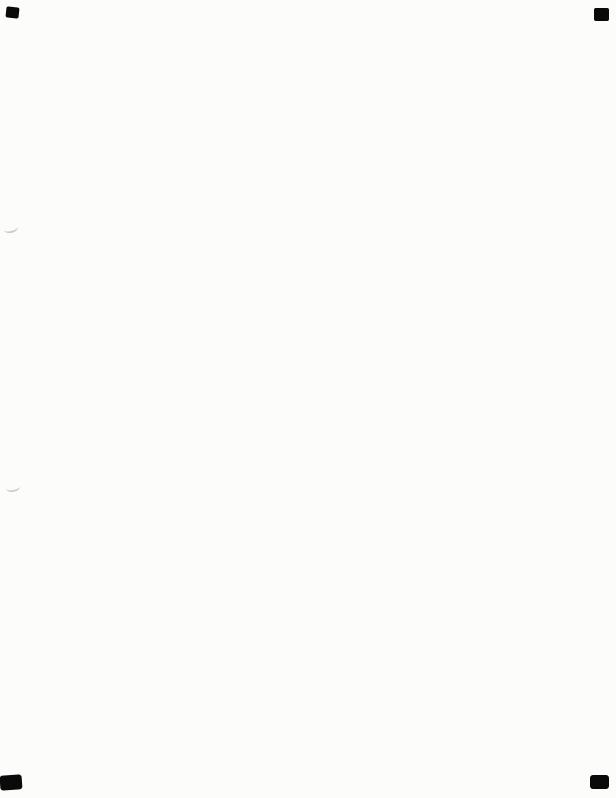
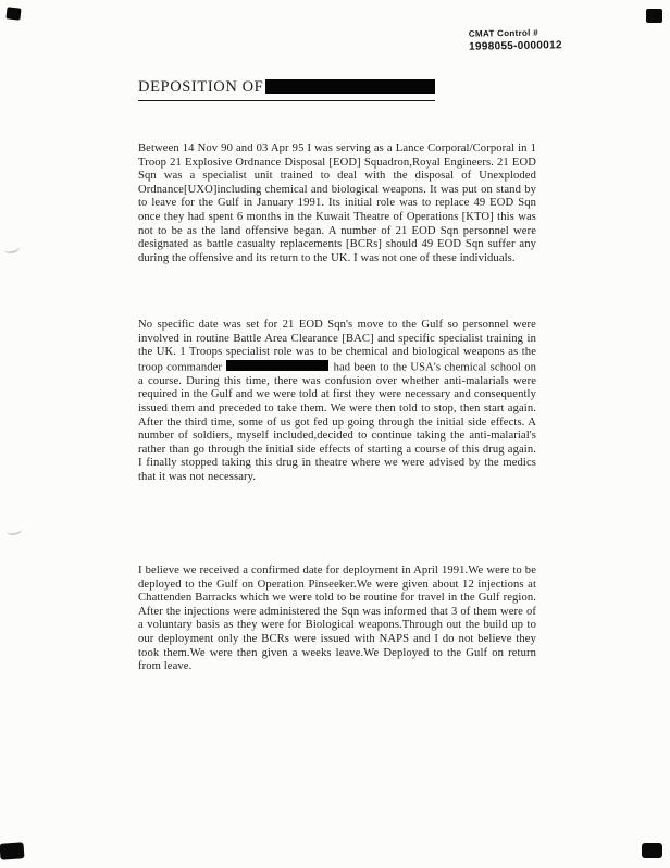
+ CMAT Control #
+ 1998055-0000012
+ DEPOSITION OF
+ Between 14 Nov 90 and 03 Apr 95 I was serving as a Lance Corporal/Corporal in 1 Troop 21 Explosive Ordnance Disposal [EOD] Squadron,Royal Engineers. 21 EOD Sqn was a specialist unit trained to deal with the disposal of Unexploded Ordnance[UXO]including chemical and biological weapons. It was put on stand by to leave for the Gulf in January 1991. Its initial role was to replace 49 EOD Sqn once they had spent 6 months in the Kuwait Theatre of Operations [KTO] this was not to be as the land offensive began. A number of 21 EOD Sqn personnel were designated as battle casualty replacements [BCRs] should 49 EOD Sqn suffer any during the offensive and its return to the UK. I was not one of these individuals.
+ No specific date was set for 21 EOD Sqn's move to the Gulf so personnel were involved in routine Battle Area Clearance [BAC] and specific specialist training in the UK. 1 Troops specialist role was to be chemical and biological weapons as the troop commander had been to the USA's chemical school on a course. During this time, there was confusion over whether anti-malarials were required in the Gulf and we were told at first they were necessary and consequently issued them and preceded to take them. We were then told to stop, then start again. After the third time, some of us got fed up going through the initial side effects. A number of soldiers, myself included,decided to continue taking the anti-malarial's rather than go through the initial side effects of starting a course of this drug again. I finally stopped taking this drug in theatre where we were advised by the medics that it was not necessary.
+ I believe we received a confirmed date for deployment in April 1991.We were to be deployed to the Gulf on Operation Pinseeker.We were given about 12 injections at Chattenden Barracks which we were told to be routine for travel in the Gulf region. After the injections were administered the Sqn was informed that 3 of them were of a voluntary basis as they were for Biological weapons.Through out the build up to our deployment only the BCRs were issued with NAPS and I do not believe they took them.We were then given a weeks leave.We Deployed to the Gulf on return from leave.
